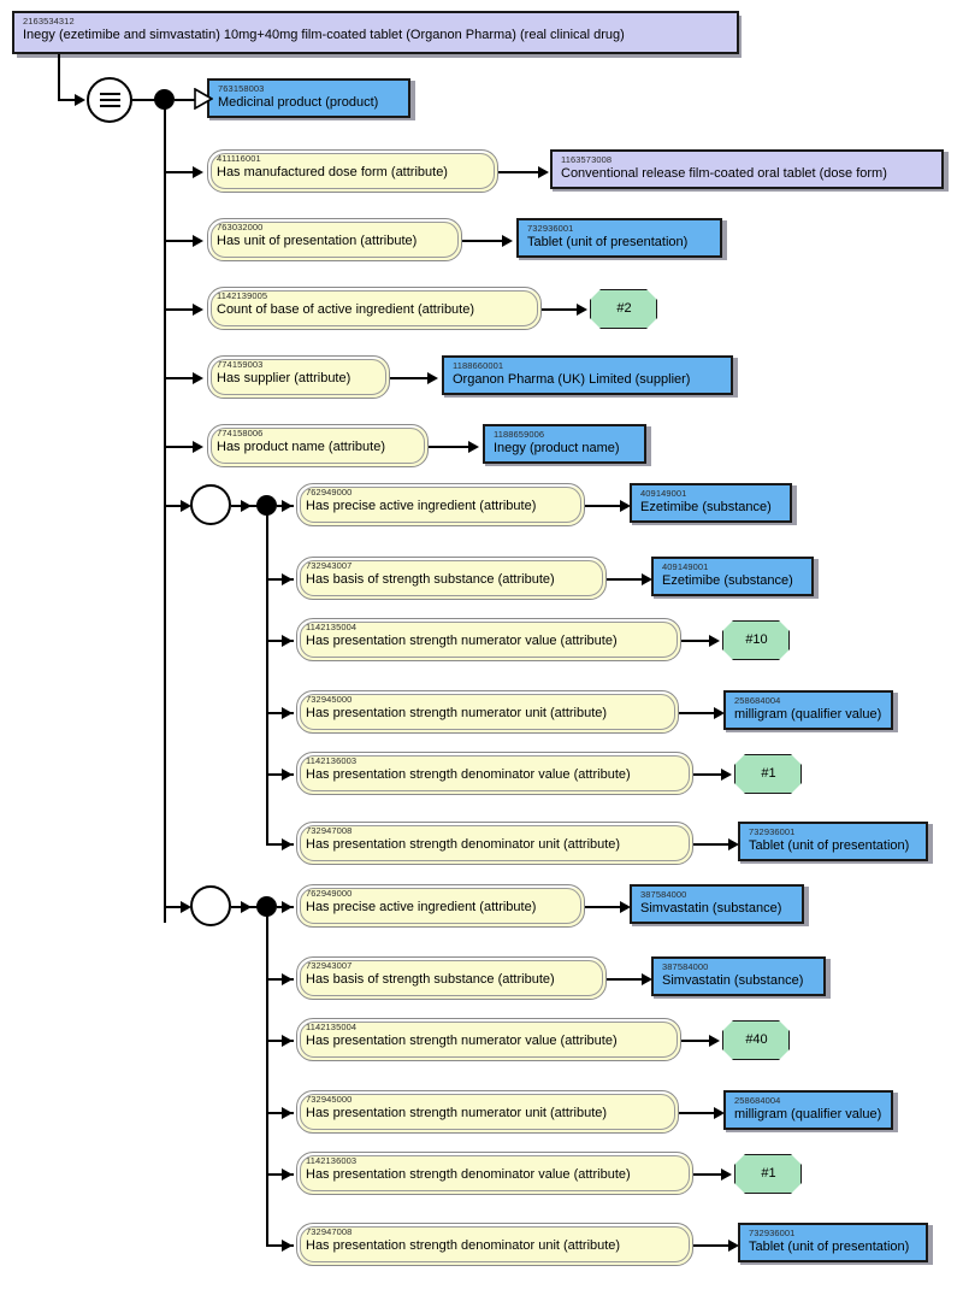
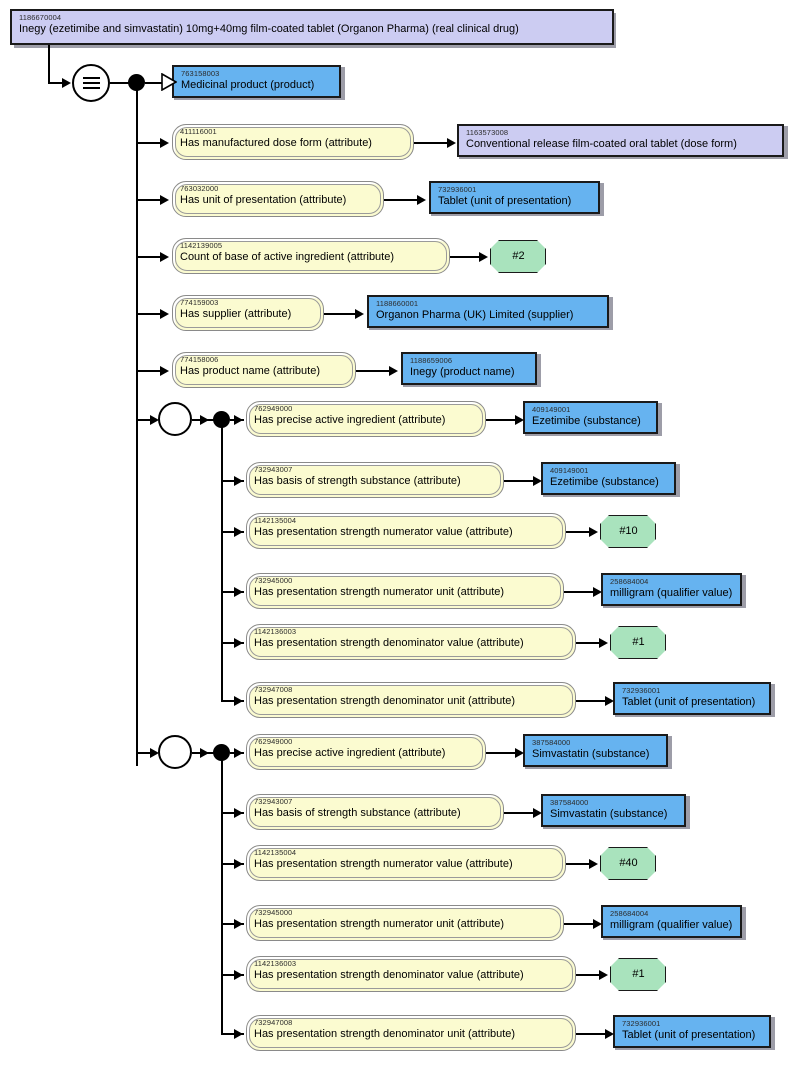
- 2163534312
+ 1186670004
  Inegy (ezetimibe and simvastatin) 10mg+40mg film-coated tablet (Organon Pharma) (real clinical drug)
  763158003
  Medicinal product (product)
  411116001
  Has manufactured dose form (attribute)
  1163573008
  Conventional release film-coated oral tablet (dose form)
  763032000
  Has unit of presentation (attribute)
  732936001
  Tablet (unit of presentation)
  1142139005
  Count of base of active ingredient (attribute)
  #2
  774159003
  Has supplier (attribute)
  1188660001
  Organon Pharma (UK) Limited (supplier)
  774158006
  Has product name (attribute)
  1188659006
  Inegy (product name)
  762949000
  Has precise active ingredient (attribute)
  409149001
  Ezetimibe (substance)
  732943007
  Has basis of strength substance (attribute)
  409149001
  Ezetimibe (substance)
  1142135004
  Has presentation strength numerator value (attribute)
  #10
  732945000
  Has presentation strength numerator unit (attribute)
  258684004
  milligram (qualifier value)
  1142136003
  Has presentation strength denominator value (attribute)
  #1
  732947008
  Has presentation strength denominator unit (attribute)
  732936001
  Tablet (unit of presentation)
  762949000
  Has precise active ingredient (attribute)
  387584000
  Simvastatin (substance)
  732943007
  Has basis of strength substance (attribute)
  387584000
  Simvastatin (substance)
  1142135004
  Has presentation strength numerator value (attribute)
  #40
  732945000
  Has presentation strength numerator unit (attribute)
  258684004
  milligram (qualifier value)
  1142136003
  Has presentation strength denominator value (attribute)
  #1
  732947008
  Has presentation strength denominator unit (attribute)
  732936001
  Tablet (unit of presentation)
